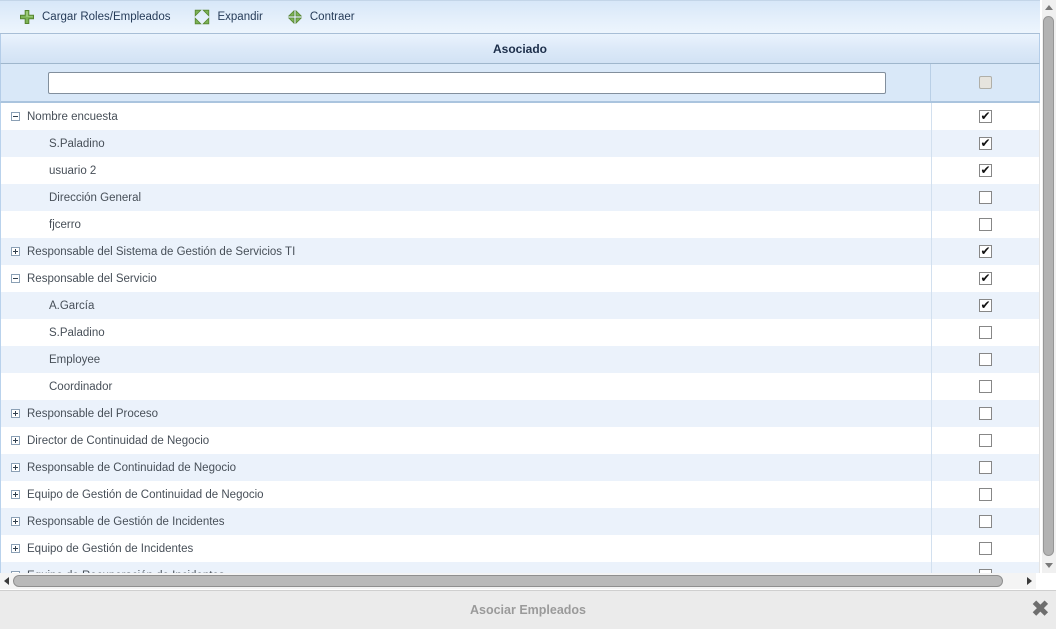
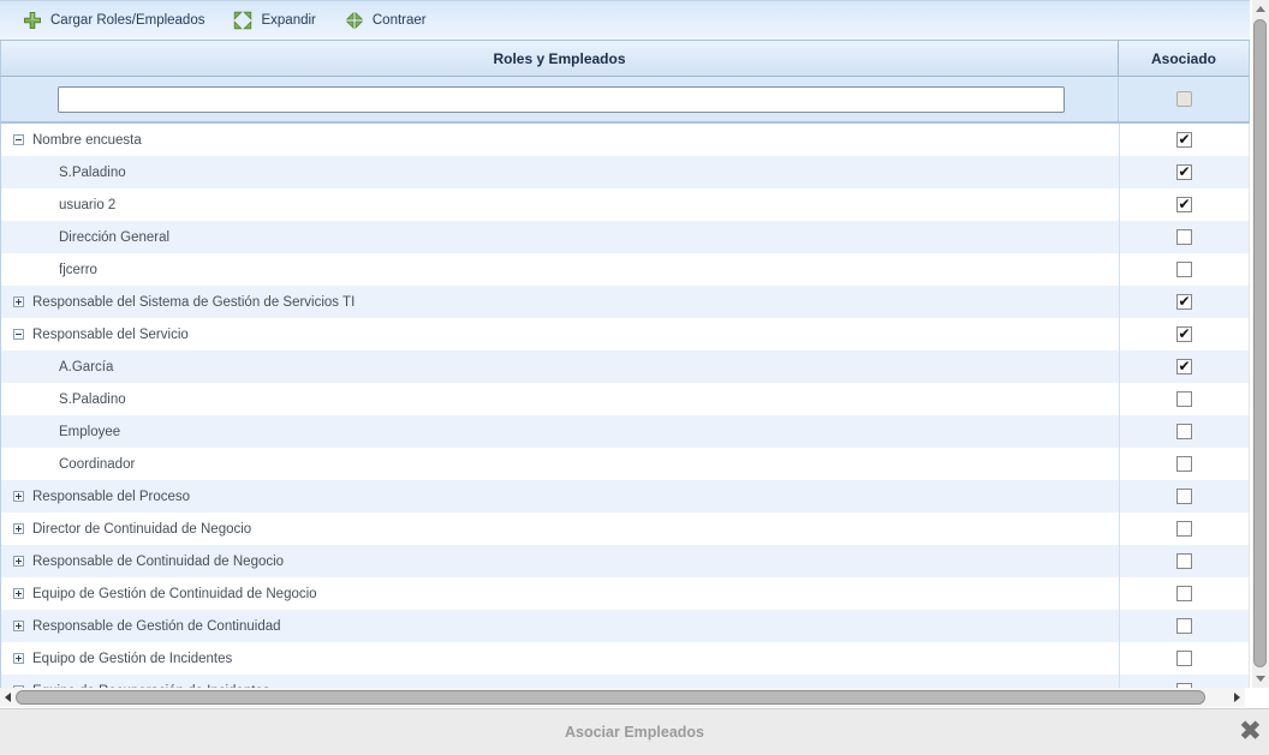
  Cargar Roles/Empleados
  Expandir
  Contraer
+ Roles y Empleados
  Asociado
  Nombre encuesta
  ✔
  S.Paladino
  ✔
  usuario 2
  ✔
  Dirección General
  fjcerro
  Responsable del Sistema de Gestión de Servicios TI
  ✔
  Responsable del Servicio
  ✔
  A.García
  ✔
  S.Paladino
  Employee
  Coordinador
  Responsable del Proceso
  Director de Continuidad de Negocio
  Responsable de Continuidad de Negocio
  Equipo de Gestión de Continuidad de Negocio
- Responsable de Gestión de Incidentes
+ Responsable de Gestión de Continuidad
  Equipo de Gestión de Incidentes
  Asociar Empleados
  ✖
